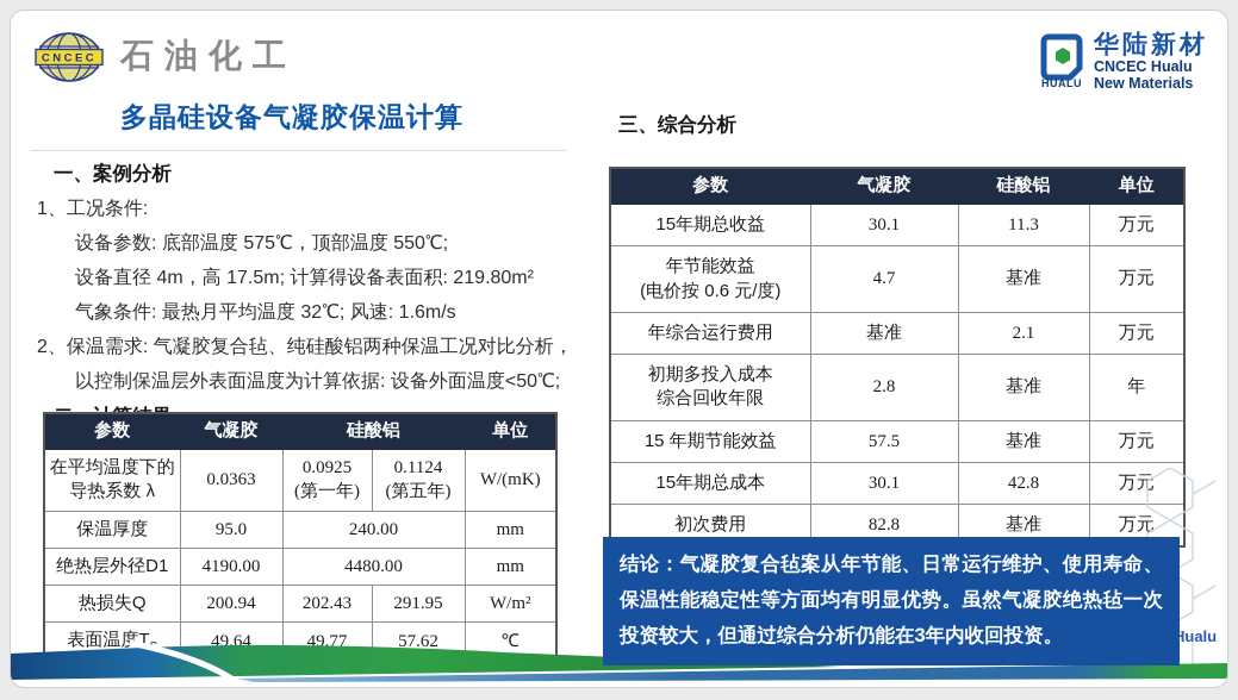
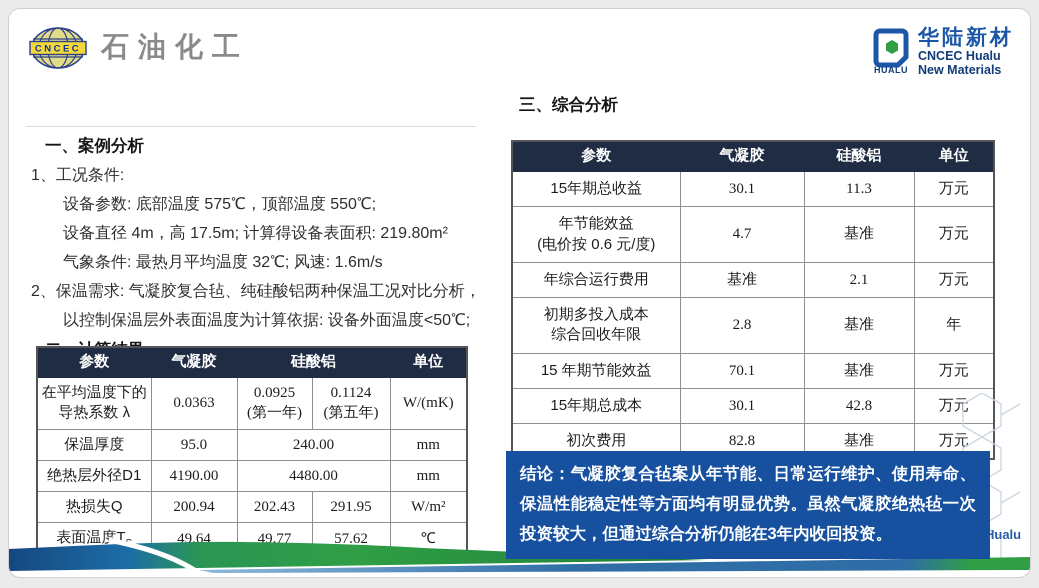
  CNCEC
  石油化工
  HUALU
  华陆新材
  CNCEC Hualu
  New Materials
- 多晶硅设备气凝胶保温计算
  一、案例分析
  1、工况条件:
  设备参数: 底部温度 575℃，顶部温度 550℃;
  设备直径 4m，高 17.5m; 计算得设备表面积: 219.80m²
  气象条件: 最热月平均温度 32℃; 风速: 1.6m/s
  2、保温需求: 气凝胶复合毡、纯硅酸铝两种保温工况对比分析，
  以控制保温层外表面温度为计算依据: 设备外面温度<50℃;
  参数	气凝胶	硅酸铝	单位
  在平均温度下的 导热系数 λ	0.0363	0.0925 (第一年)	0.1124 (第五年)	W/(mK)
  保温厚度	95.0	240.00	mm
  绝热层外径D1	4190.00	4480.00	mm
  热损失Q	200.94	202.43	291.95	W/m²
  表面温度T	49.64	49.77	57.62	℃
  三、综合分析
  参数	气凝胶	硅酸铝	单位
  15年期总收益	30.1	11.3	万元
  年节能效益 (电价按 0.6 元/度)	4.7	基准	万元
  年综合运行费用	基准	2.1	万元
  初期多投入成本 综合回收年限	2.8	基准	年
- 15 年期节能效益	57.5	基准	万元
+ 15 年期节能效益	70.1	基准	万元
  15年期总成本	30.1	42.8	万元
  初次费用	82.8	基准	万元
  结论：气凝胶复合毡案从年节能、日常运行维护、使用寿命、保温性能稳定性等方面均有明显优势。虽然气凝胶绝热毡一次投资较大，但通过综合分析仍能在3年内收回投资。
